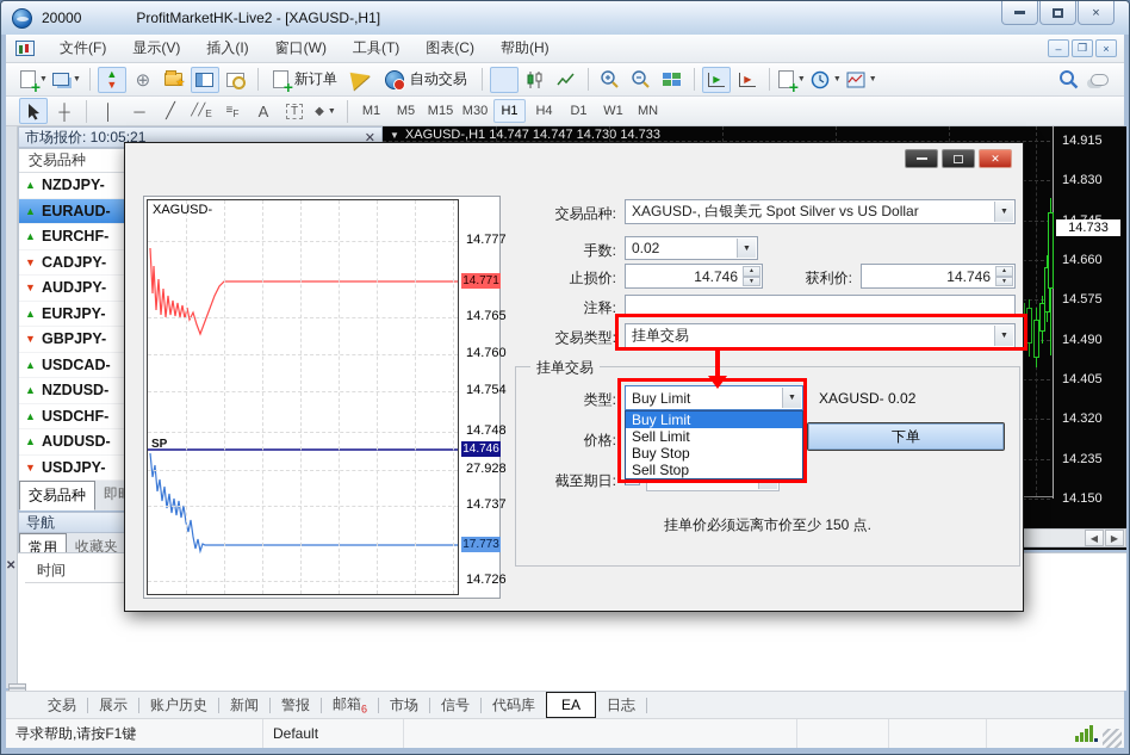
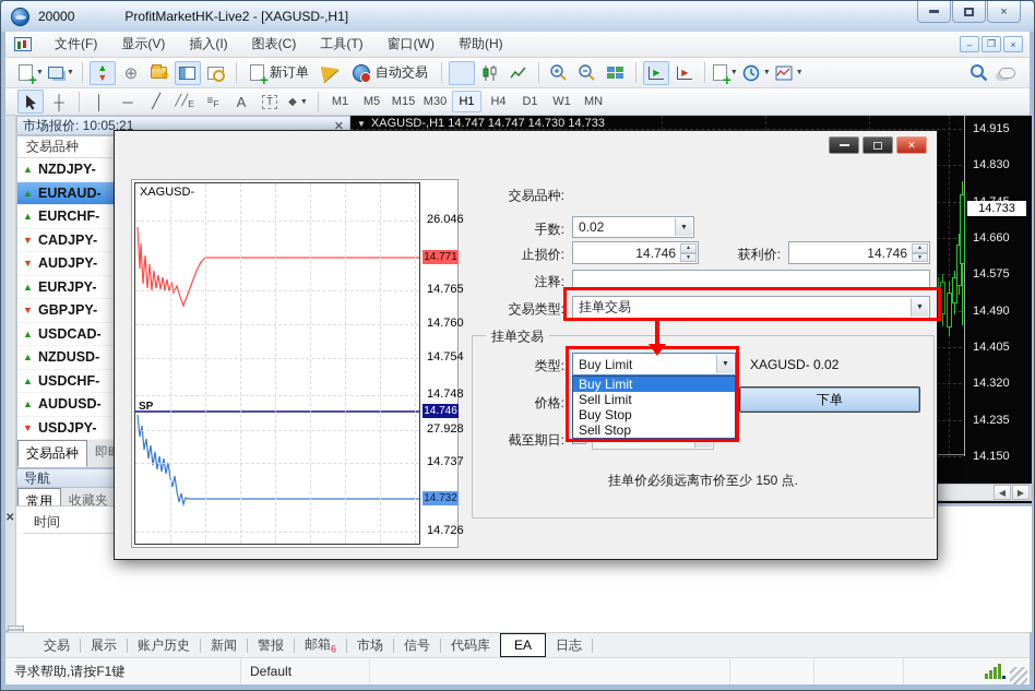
  20000
  ProfitMarketHK-Live2 - [XAGUSD-,H1]
  ×
  文件(F)
  显示(V)
  插入(I)
- 窗口(W)
+ 图表(C)
  工具(T)
- 图表(C)
+ 窗口(W)
  帮助(H)
  –
  ❐
  ×
  ▲
  ▼
  ⊕
  新订单
  自动交易
  ▶
  ▶
  ┼
  │
  ─
  ╱
  ╱╱E
  ≡F
  A
  T
  ◆
  M1
  M5
  M15
  M30
  H1
  H4
  D1
  W1
  MN
  ▼
  XAGUSD-,H1 14.747 14.747 14.730 14.733
  14.915
  14.830
  14.660
  14.575
  14.490
  14.405
  14.320
  14.235
  14.150
  14.733
  ◀
  ▶
  市场报价: 10:05:21
  ✕
  交易品种
  NZDJPY-
  EURAUD-
  EURCHF-
  CADJPY-
  AUDJPY-
  EURJPY-
  GBPJPY-
  USDCAD-
  NZDUSD-
  USDCHF-
  AUDUSD-
  USDJPY-
  交易品种
  导航
  常用
  收藏夹
  ✕
  时间
  ✕
  XAGUSD-
  SP
- 14.777
+ 26.046
  14.765
  14.760
  14.754
  14.748
  27.928
  14.737
  14.726
  14.771
  14.746
- 17.773
+ 14.732
  交易品种:
- XAGUSD-, 白银美元 Spot Silver vs US Dollar
  手数:
  0.02
  止损价:
  14.746
  获利价:
  14.746
  注释:
  交易类型:
  挂单交易
  挂单交易
  类型:
  Buy Limit
  XAGUSD- 0.02
  Buy Limit
  Sell Limit
  Buy Stop
  Sell Stop
  价格:
  下单
  截至期日:
  挂单价必须远离市价至少 150 点.
  交易
  展示
  账户历史
  新闻
  警报
  邮箱6
  市场
  信号
  代码库
  EA
  日志
  寻求帮助,请按F1键
  Default
